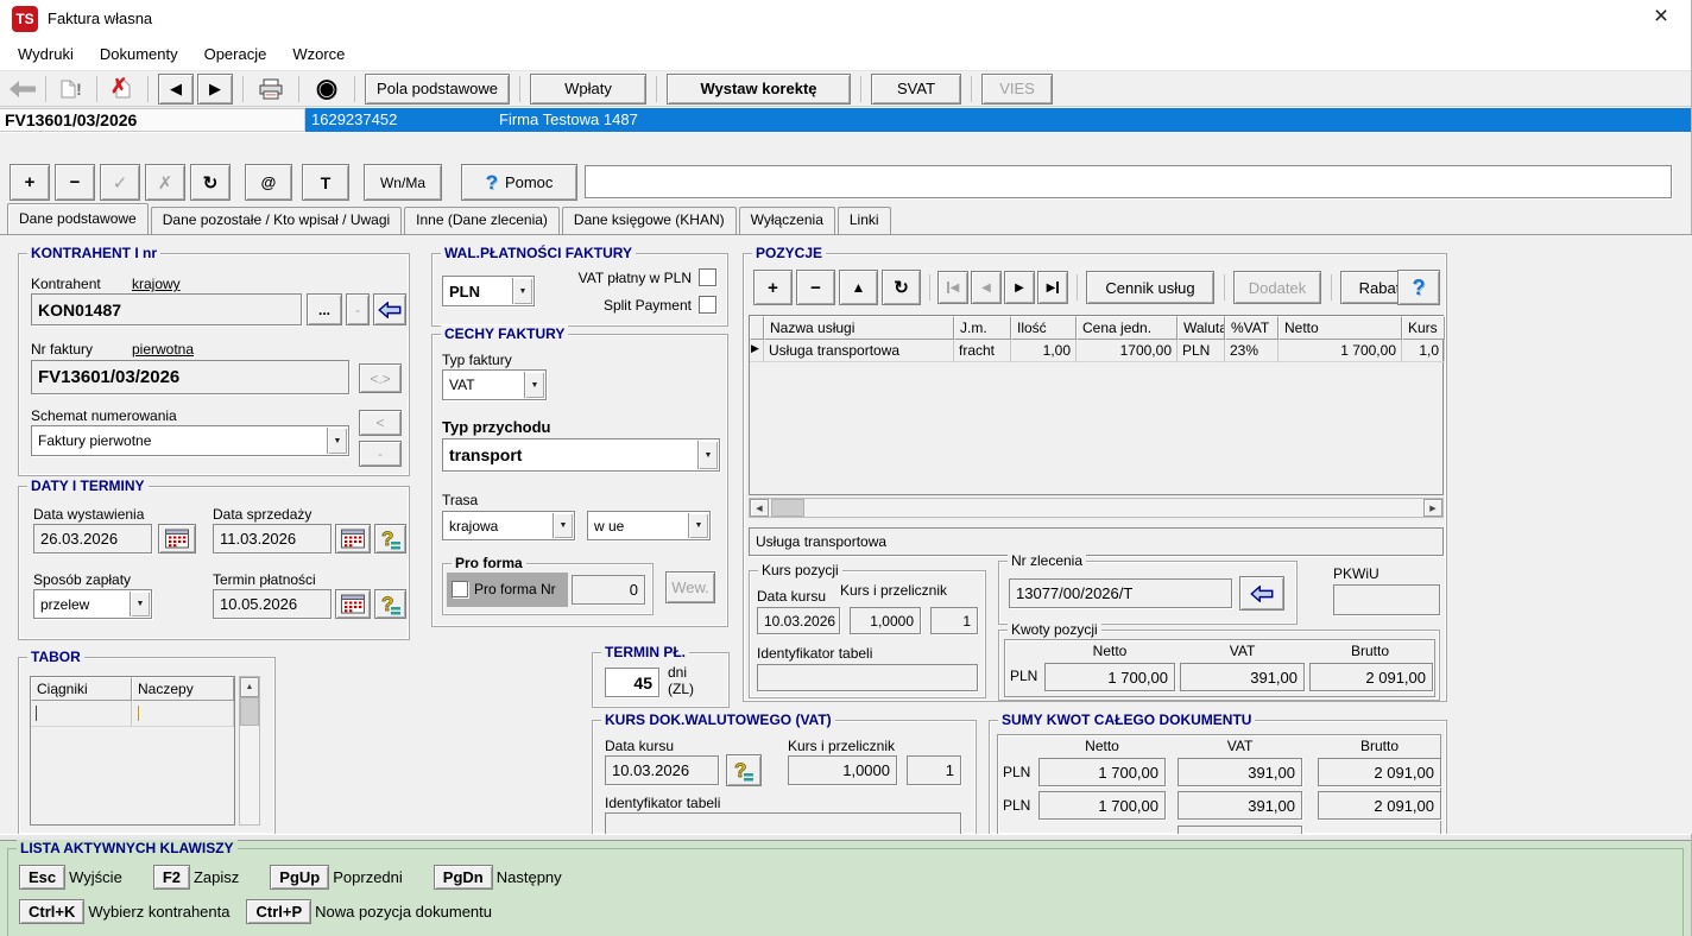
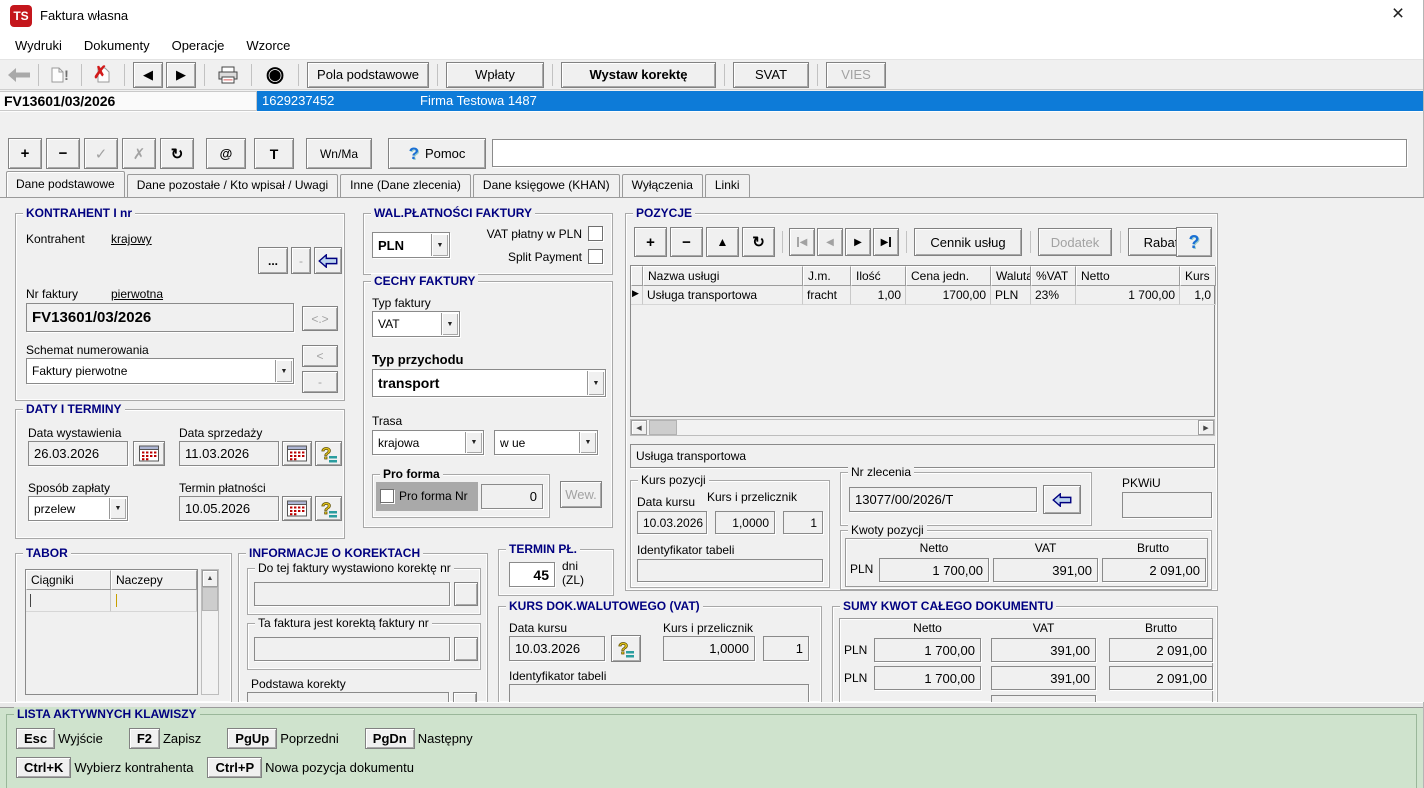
  TS
  Faktura własna
  ×
  Wydruki
  Dokumenty
  Operacje
  Wzorce
  !
  ✗
  ◀
  ▶
  ◉
  Pola podstawowe
  Wpłaty
  Wystaw korektę
  SVAT
  VIES
  FV13601/03/2026
  1629237452
  Firma Testowa 1487
  +
  −
  ✓
  ✗
  ↻
  @
  T
  Wn/Ma
  ?
  Pomoc
  Dane podstawowe
  Dane pozostałe / Kto wpisał / Uwagi
  Inne (Dane zlecenia)
  Dane księgowe (KHAN)
  Wyłączenia
  Linki
  KONTRAHENT I nr
  Kontrahent
  krajowy
- KON01487
  ...
  -
  Nr faktury
  pierwotna
  FV13601/03/2026
  <.>
  Schemat numerowania
  Faktury pierwotne
  <
  -
  DATY I TERMINY
  Data wystawienia
  26.03.2026
  Data sprzedaży
  11.03.2026
  ?
  Sposób zapłaty
  przelew
  Termin płatności
  10.05.2026
  ?
  TABOR
  Ciągniki
  Naczepy
+ INFORMACJE O KOREKTACH
+ Do tej faktury wystawiono korektę nr
+ Ta faktura jest korektą faktury nr
+ Podstawa korekty
  WAL.PŁATNOŚCI FAKTURY
  PLN
  VAT płatny w PLN
  Split Payment
  CECHY FAKTURY
  Typ faktury
  VAT
  Typ przychodu
  transport
  Trasa
  krajowa
  w ue
  Pro forma
  Pro forma Nr
  0
  Wew.
  TERMIN PŁ.
  45
  dni
  (ZL)
  KURS DOK.WALUTOWEGO (VAT)
  Data kursu
  10.03.2026
  ?
  Kurs i przelicznik
  1,0000
  1
  Identyfikator tabeli
  POZYCJE
  +
  −
  ▲
  ↻
  ◀
  ◀
  ▶
  ▶
  Cennik usług
  Dodatek
  Raba
  ?
  Nazwa usługi
  J.m.
  Ilość
  Cena jedn.
  Waluta
  %VAT
  Netto
  Kurs
  ▶
  Usługa transportowa
  fracht
  1,00
  1700,00
  PLN
  23%
  1 700,00
  1,0
  Usługa transportowa
  Kurs pozycji
  Data kursu
  Kurs i przelicznik
  10.03.2026
  1,0000
  1
  Identyfikator tabeli
  Nr zlecenia
  13077/00/2026/T
  PKWiU
  Kwoty pozycji
  Netto
  VAT
  Brutto
  PLN
  1 700,00
  391,00
  2 091,00
  SUMY KWOT CAŁEGO DOKUMENTU
  Netto
  VAT
  Brutto
  PLN
  1 700,00
  391,00
  2 091,00
  PLN
  1 700,00
  391,00
  2 091,00
  LISTA AKTYWNYCH KLAWISZY
  Esc
  Wyjście
  F2
  Zapisz
  PgUp
  Poprzedni
  PgDn
  Następny
  Ctrl+K
  Wybierz kontrahenta
  Ctrl+P
  Nowa pozycja dokumentu
